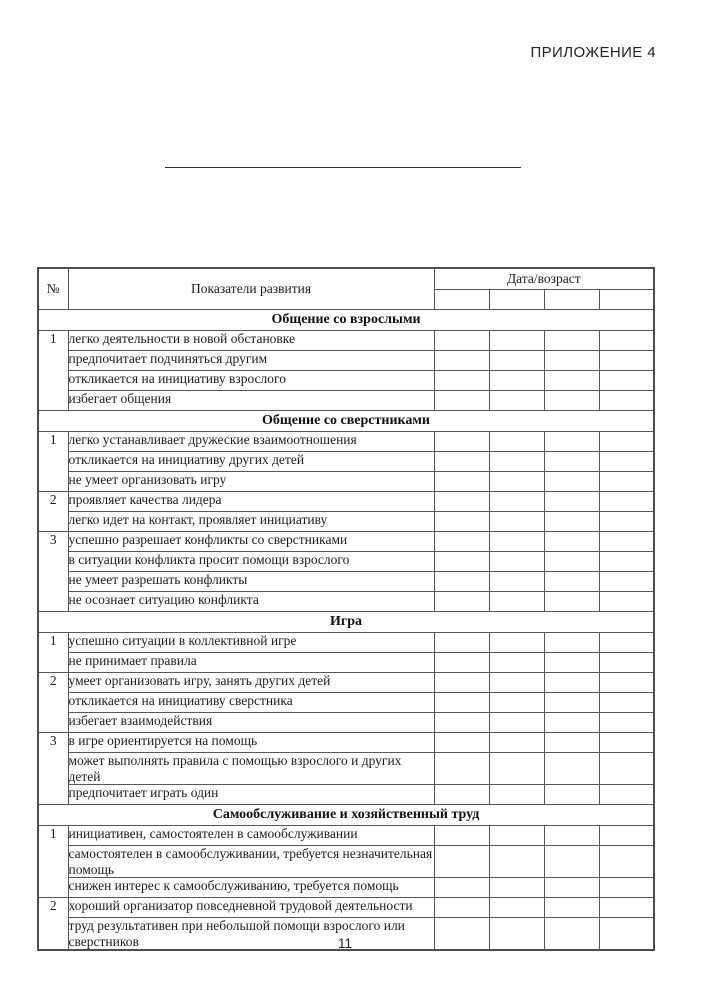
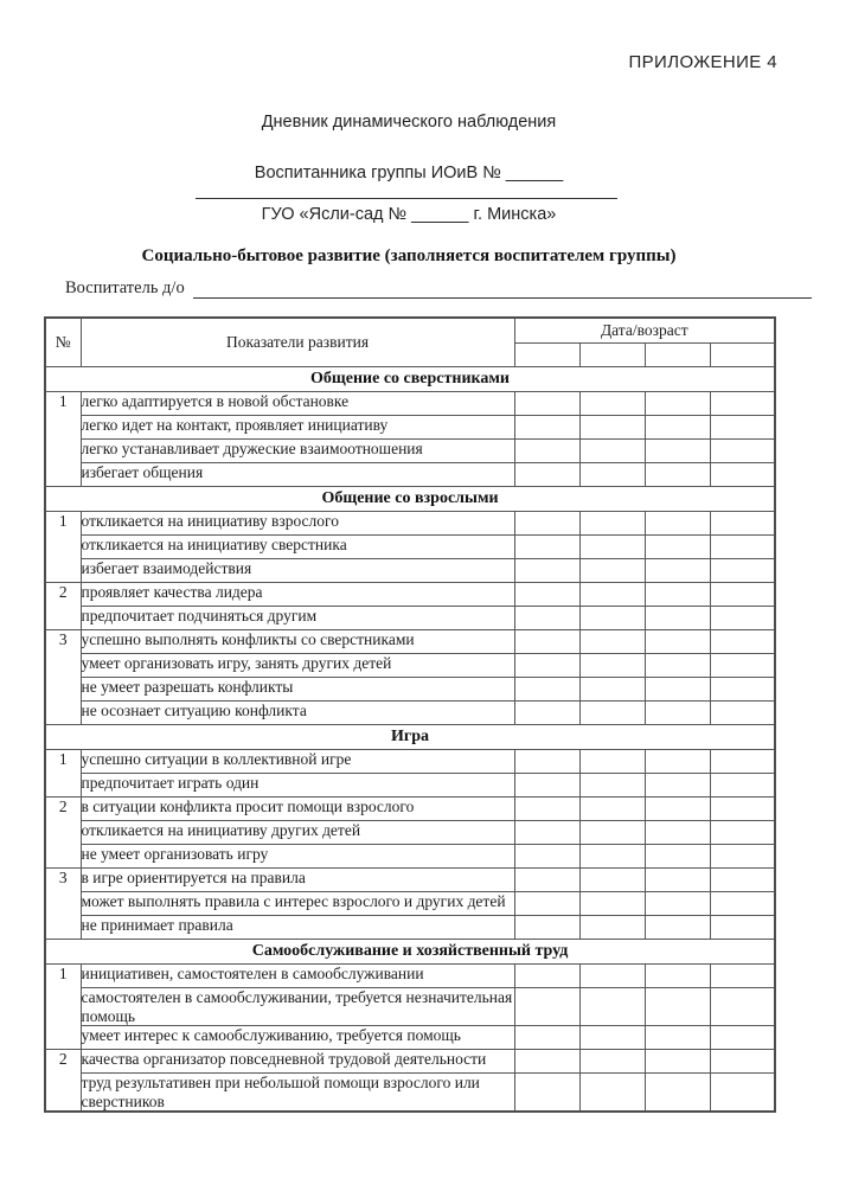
  ПРИЛОЖЕНИЕ 4
+ Дневник динамического наблюдения
+ Воспитанника группы ИОиВ № ______
+ ГУО «Ясли-сад № ______ г. Минска»
+ Социально-бытовое развитие (заполняется воспитателем группы)
+ Воспитатель д/о
  №	Показатели развития	Дата/возраст
- Общение со взрослыми
+ Общение со сверстниками
- 1	легко деятельности в новой обстановке
+ 1	легко адаптируется в новой обстановке
- предпочитает подчиняться другим
+ легко идет на контакт, проявляет инициативу
- откликается на инициативу взрослого
+ легко устанавливает дружеские взаимоотношения
  избегает общения
- Общение со сверстниками
+ Общение со взрослыми
- 1	легко устанавливает дружеские взаимоотношения
+ 1	откликается на инициативу взрослого
- откликается на инициативу других детей
+ откликается на инициативу сверстника
- не умеет организовать игру
+ избегает взаимодействия
  2	проявляет качества лидера
- легко идет на контакт, проявляет инициативу
+ предпочитает подчиняться другим
- 3	успешно разрешает конфликты со сверстниками
+ 3	успешно выполнять конфликты со сверстниками
- в ситуации конфликта просит помощи взрослого
+ умеет организовать игру, занять других детей
  не умеет разрешать конфликты
  не осознает ситуацию конфликта
  Игра
  1	успешно ситуации в коллективной игре
- не принимает правила
+ предпочитает играть один
- 2	умеет организовать игру, занять других детей
+ 2	в ситуации конфликта просит помощи взрослого
- откликается на инициативу сверстника
+ откликается на инициативу других детей
- избегает взаимодействия
+ не умеет организовать игру
- 3	в игре ориентируется на помощь
+ 3	в игре ориентируется на правила
- может выполнять правила с помощью взрослого и других детей
+ может выполнять правила с интерес взрослого и других детей
- предпочитает играть один
+ не принимает правила
  Самообслуживание и хозяйственный труд
  1	инициативен, самостоятелен в самообслуживании
  самостоятелен в самообслуживании, требуется незначительная помощь
- снижен интерес к самообслуживанию, требуется помощь
+ умеет интерес к самообслуживанию, требуется помощь
- 2	хороший организатор повседневной трудовой деятельности
+ 2	качества организатор повседневной трудовой деятельности
  труд результативен при небольшой помощи взрослого или сверстников
- 11
